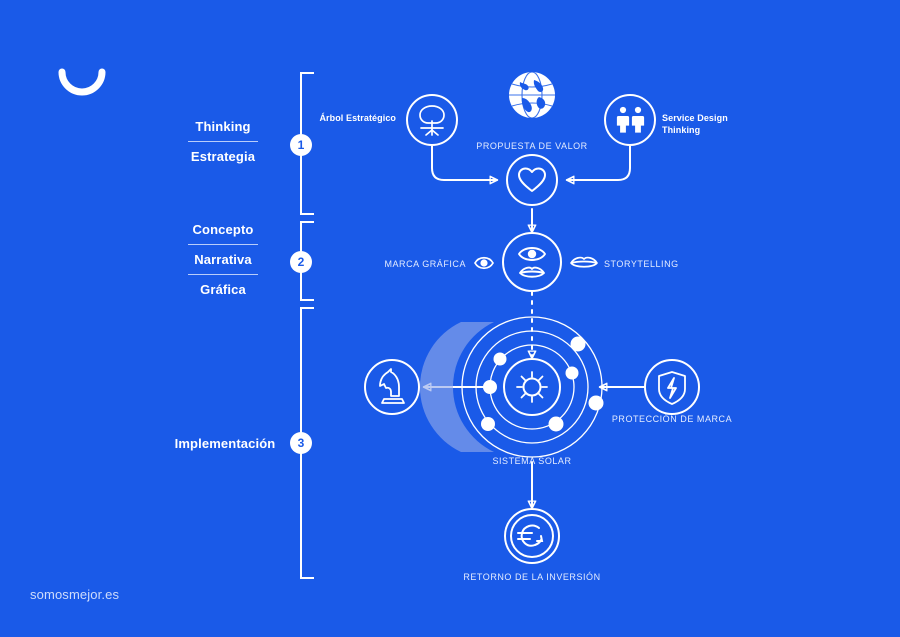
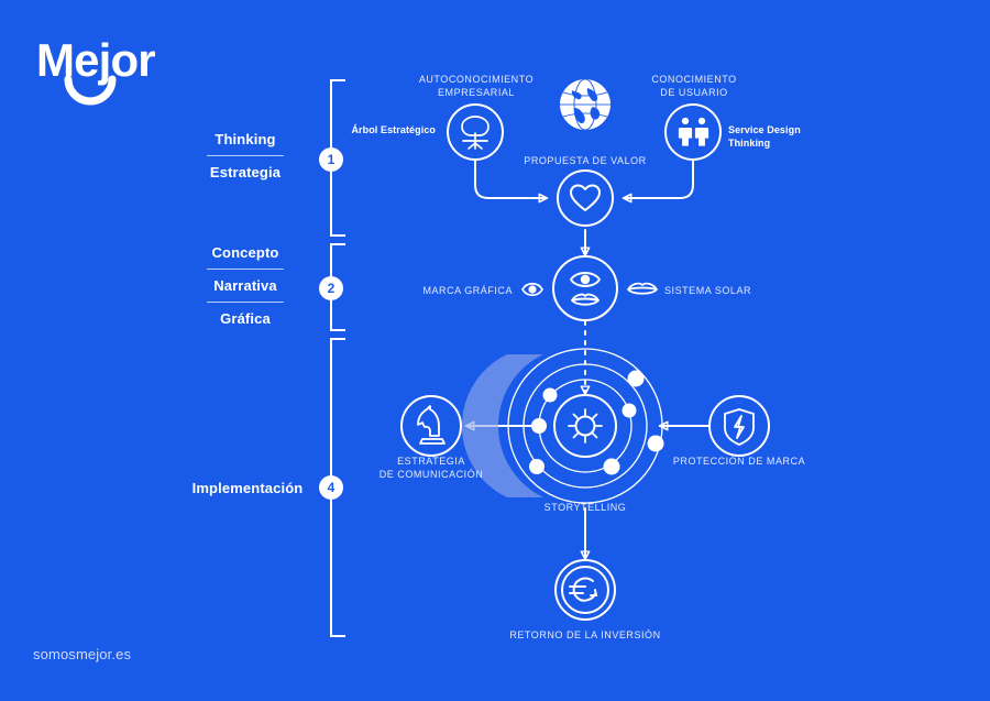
+ Mejor
  somosmejor.es
  Thinking
  Estrategia
  1
  Concepto
  Narrativa
  Gráfica
  2
  Implementación
- 3
+ 4
+ AUTOCONOCIMIENTO
+ EMPRESARIAL
  Árbol Estratégico
+ CONOCIMIENTO
+ DE USUARIO
  Service Design
  Thinking
  PROPUESTA DE VALOR
  MARCA GRÁFICA
- STORYTELLING
+ SISTEMA SOLAR
+ ESTRATEGIA
+ DE COMUNICACIÓN
- SISTEMA SOLAR
+ STORYTELLING
  PROTECCIÓN DE MARCA
  RETORNO DE LA INVERSIÓN
